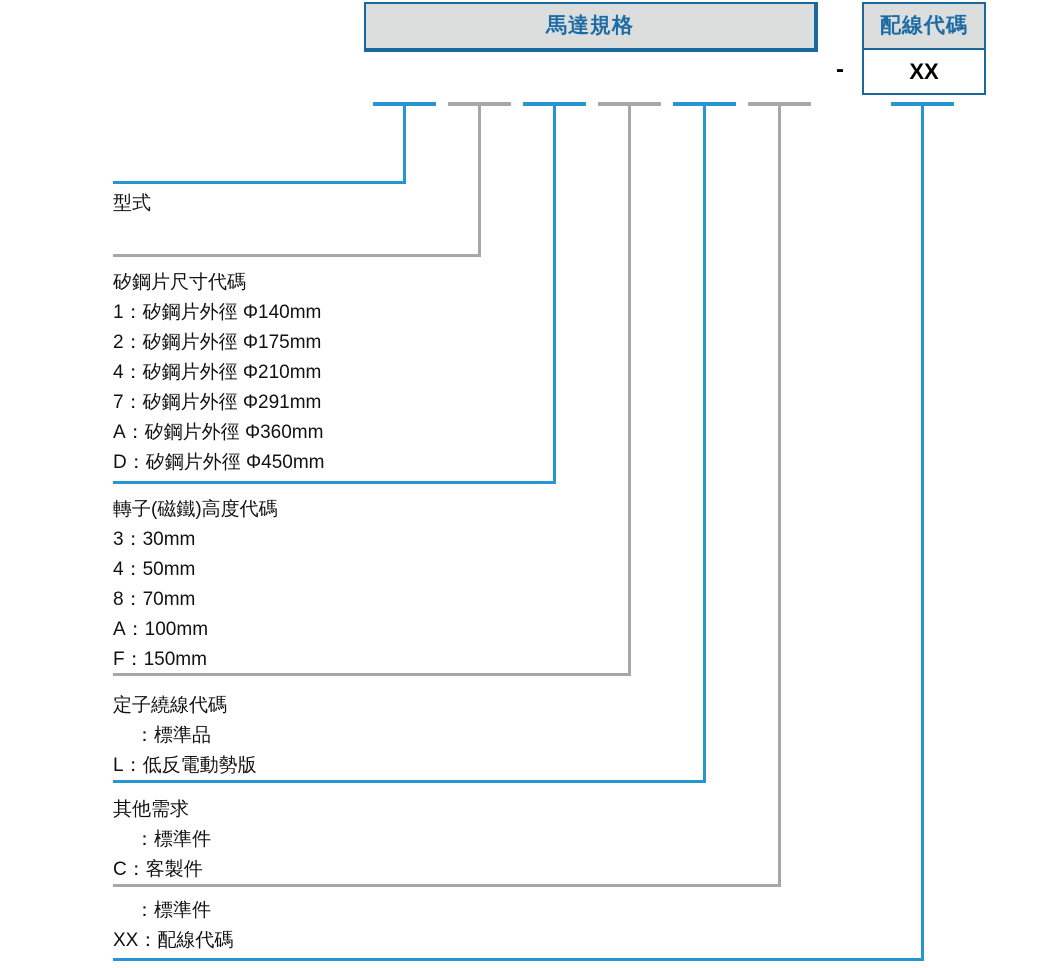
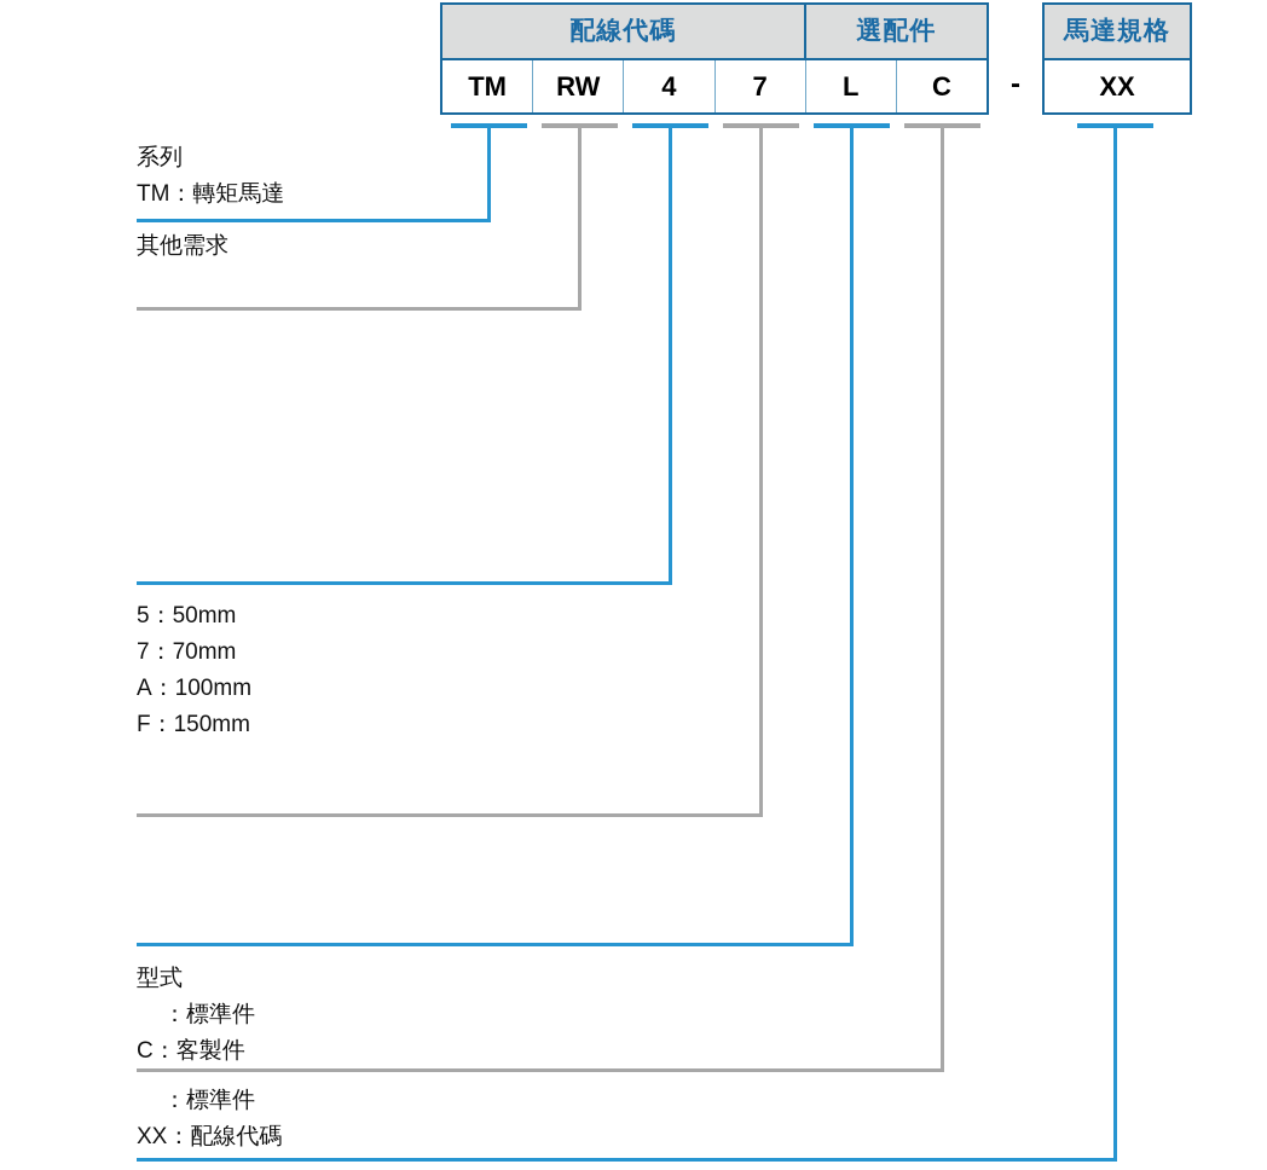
- 馬達規格
+ 配線代碼
+ 選配件
+ TM
+ RW
+ 4
+ 7
+ L
+ C
  -
- 配線代碼
+ 馬達規格
  XX
+ 系列
+ TM：轉矩馬達
- 型式
+ 其他需求
- 矽鋼片尺寸代碼
- 1：矽鋼片外徑 Φ140mm
- 2：矽鋼片外徑 Φ175mm
- 4：矽鋼片外徑 Φ210mm
- 7：矽鋼片外徑 Φ291mm
- A：矽鋼片外徑 Φ360mm
- D：矽鋼片外徑 Φ450mm
- 轉子(磁鐵)高度代碼
- 3：30mm
- 4：50mm
+ 5：50mm
- 8：70mm
+ 7：70mm
  A：100mm
  F：150mm
- 定子繞線代碼
- ：標準品
- L：低反電動勢版
- 其他需求
+ 型式
  ：標準件
  C：客製件
  ：標準件
  XX：配線代碼
